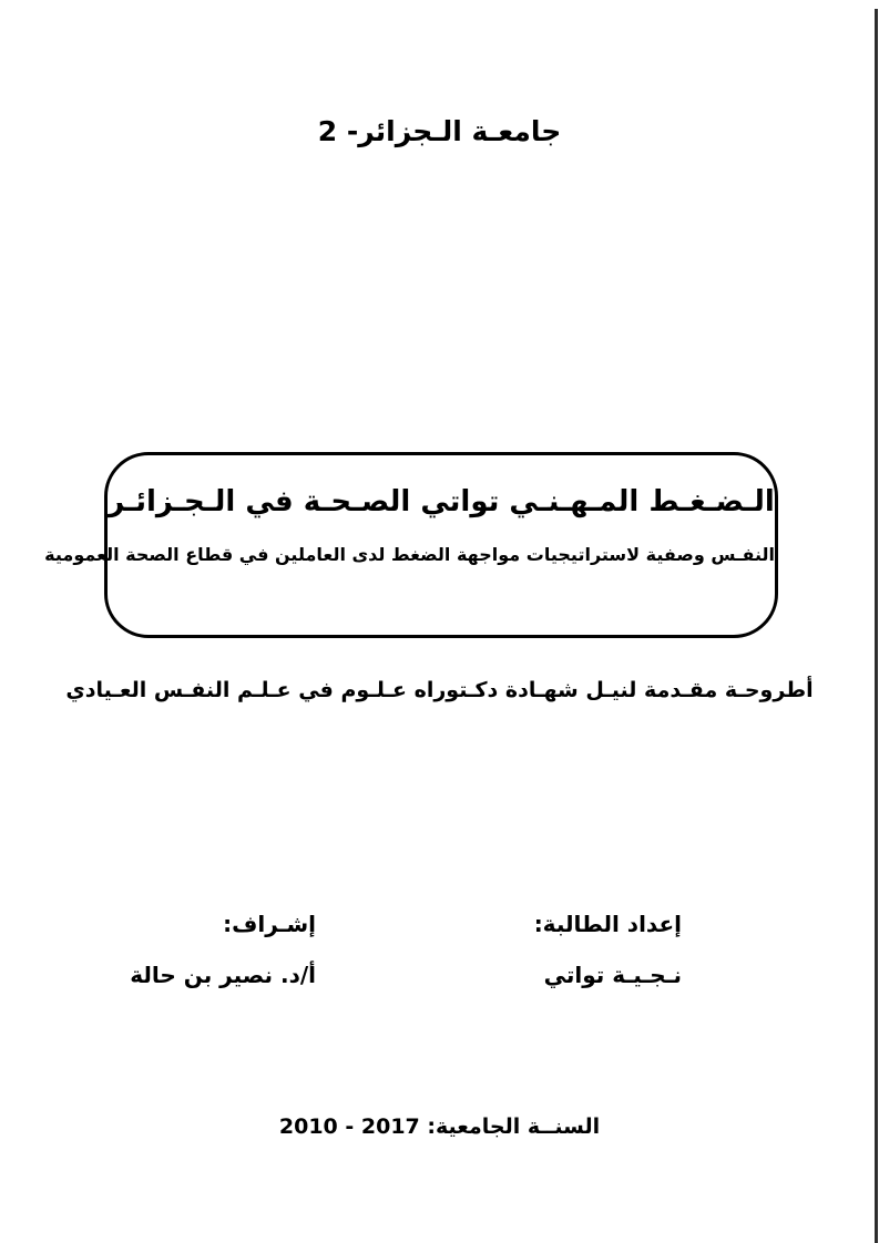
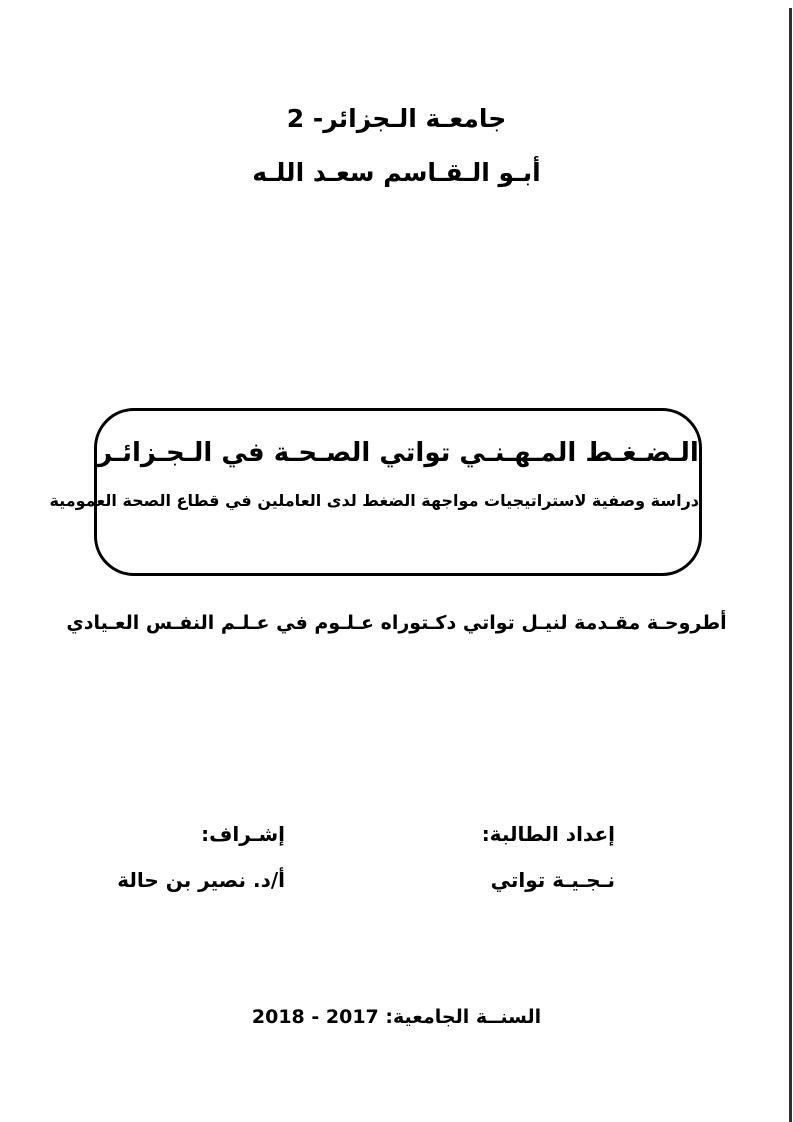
  جامعـة الـجزائر- 2
+ أبـو الـقـاسم سعـد اللـه
  الـضـغـط المـهـنـي تواتي الصـحـة في الـجـزائـر
- النفـس وصفية لاستراتيجيات مواجهة الضغط لدى العاملين في قطاع الصحة العمومية
+ دراسة وصفية لاستراتيجيات مواجهة الضغط لدى العاملين في قطاع الصحة العمومية
- أطروحـة مقـدمة لنيـل شهـادة دكـتوراه عـلـوم في عـلـم النفـس العـيادي
+ أطروحـة مقـدمة لنيـل تواتي دكـتوراه عـلـوم في عـلـم النفـس العـيادي
  إعداد الطالبة:
  نـجـيـة تواتي
  إشـراف:
  أ/د. نصير بن حالة
- السنــة الجامعية: 2017 - 2010
+ السنــة الجامعية: 2017 - 2018
